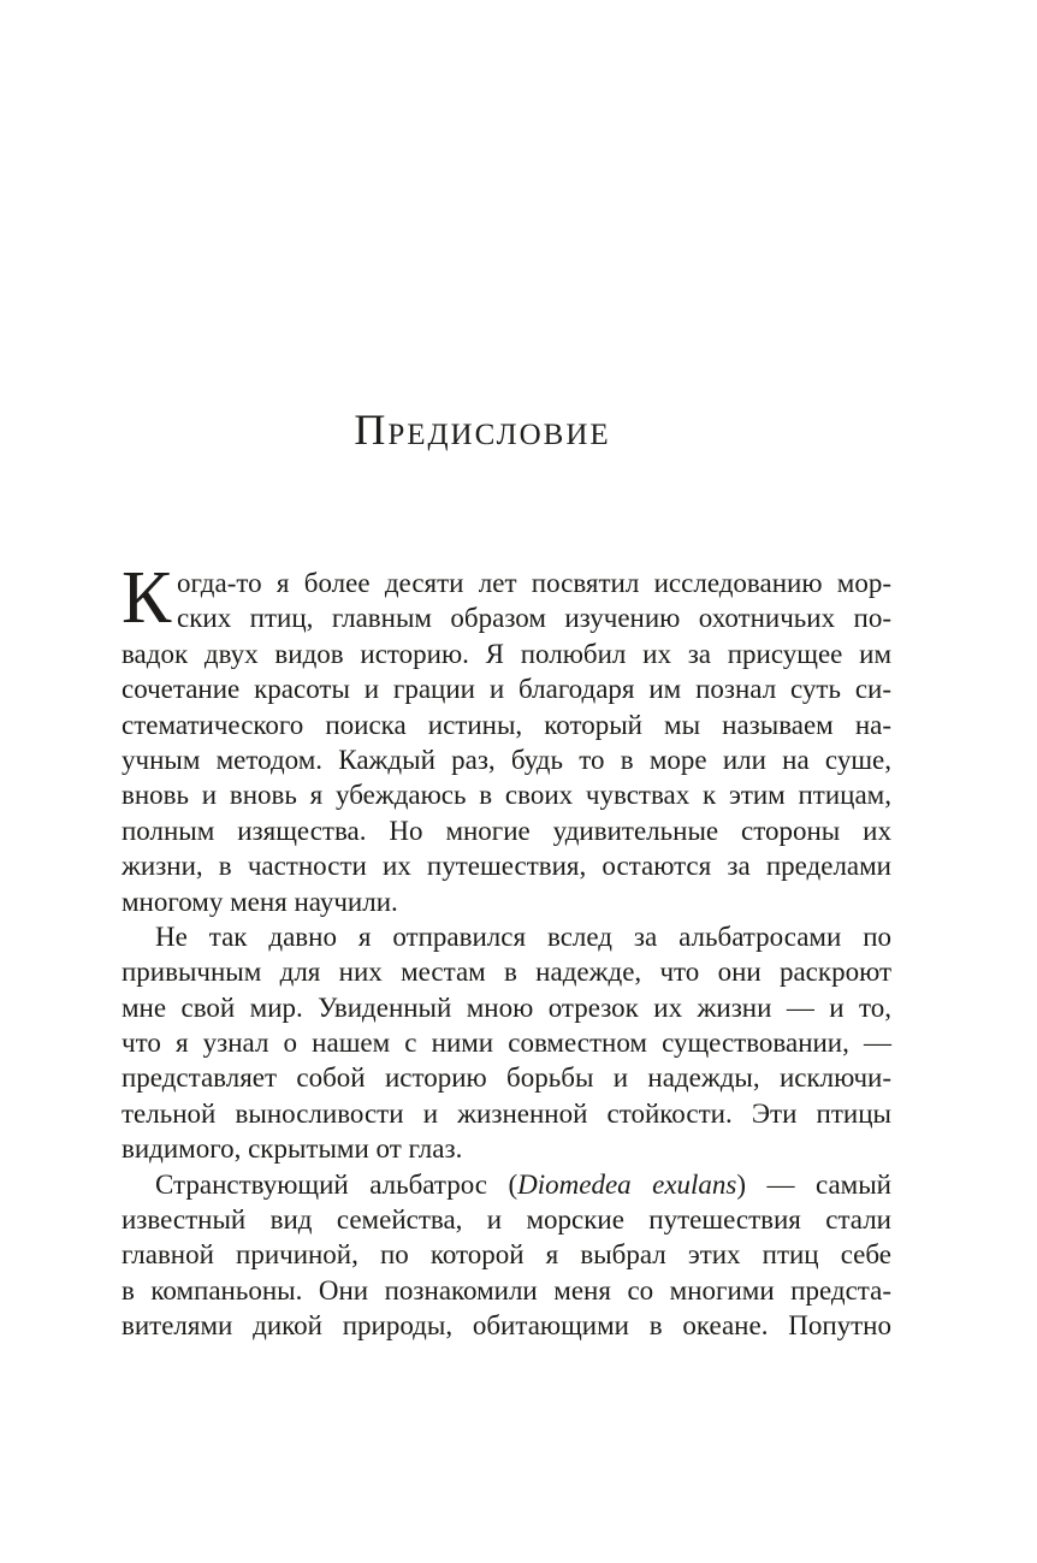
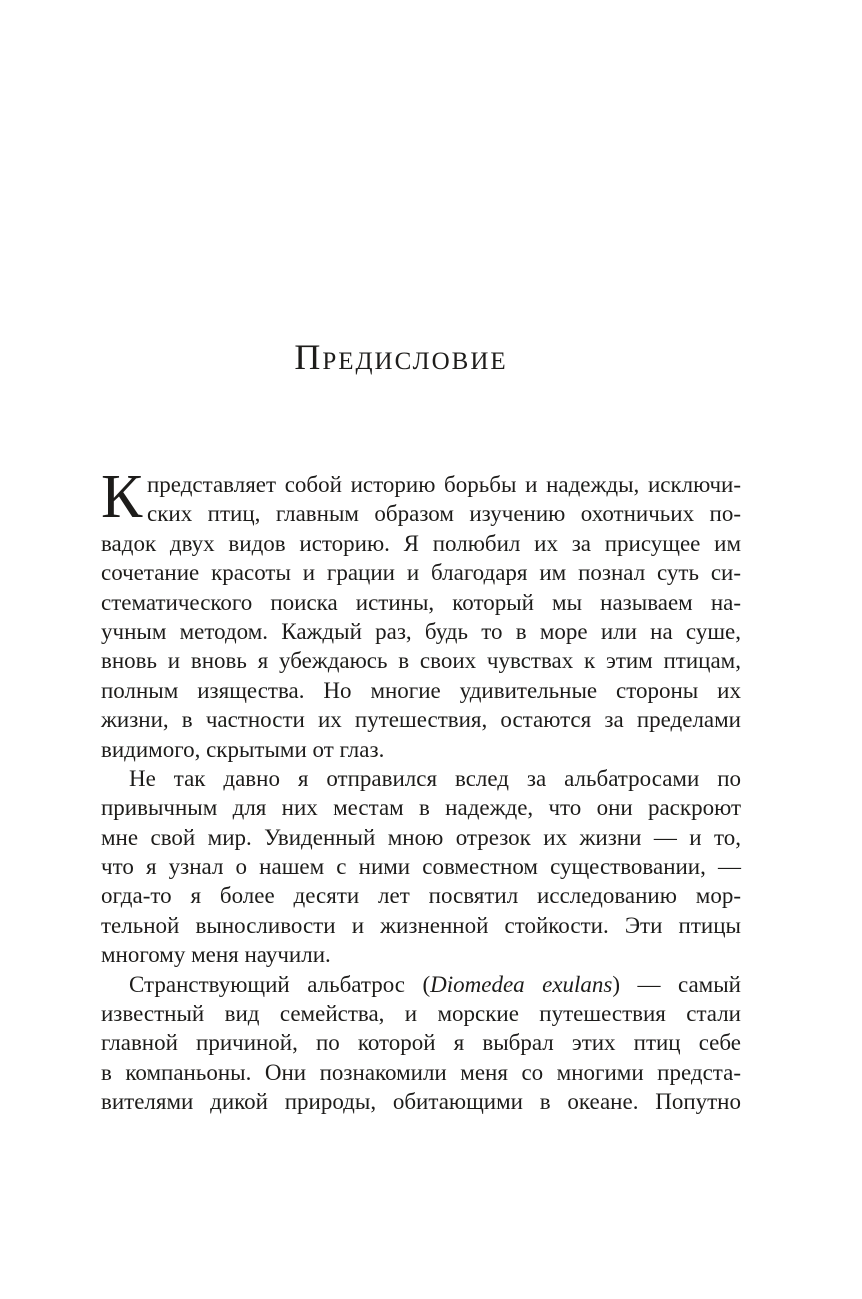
  Предисловие
  К
- огда-то я более десяти лет посвятил исследованию мор-
+ представляет собой историю борьбы и надежды, исключи-
  ских птиц, главным образом изучению охотничьих по-
  вадок двух видов историю. Я полюбил их за присущее им
  сочетание красоты и грации и благодаря им познал суть си-
  стематического поиска истины, который мы называем на-
  учным методом. Каждый раз, будь то в море или на суше,
  вновь и вновь я убеждаюсь в своих чувствах к этим птицам,
  полным изящества. Но многие удивительные стороны их
  жизни, в частности их путешествия, остаются за пределами
- многому меня научили.
+ видимого, скрытыми от глаз.
  Не так давно я отправился вслед за альбатросами по
  привычным для них местам в надежде, что они раскроют
  мне свой мир. Увиденный мною отрезок их жизни — и то,
  что я узнал о нашем с ними совместном существовании, —
- представляет собой историю борьбы и надежды, исключи-
+ огда-то я более десяти лет посвятил исследованию мор-
  тельной выносливости и жизненной стойкости. Эти птицы
- видимого, скрытыми от глаз.
+ многому меня научили.
  Странствующий альбатрос (Diomedea exulans) — самый
  известный вид семейства, и морские путешествия стали
  главной причиной, по которой я выбрал этих птиц себе
  в компаньоны. Они познакомили меня со многими предста-
  вителями дикой природы, обитающими в океане. Попутно
